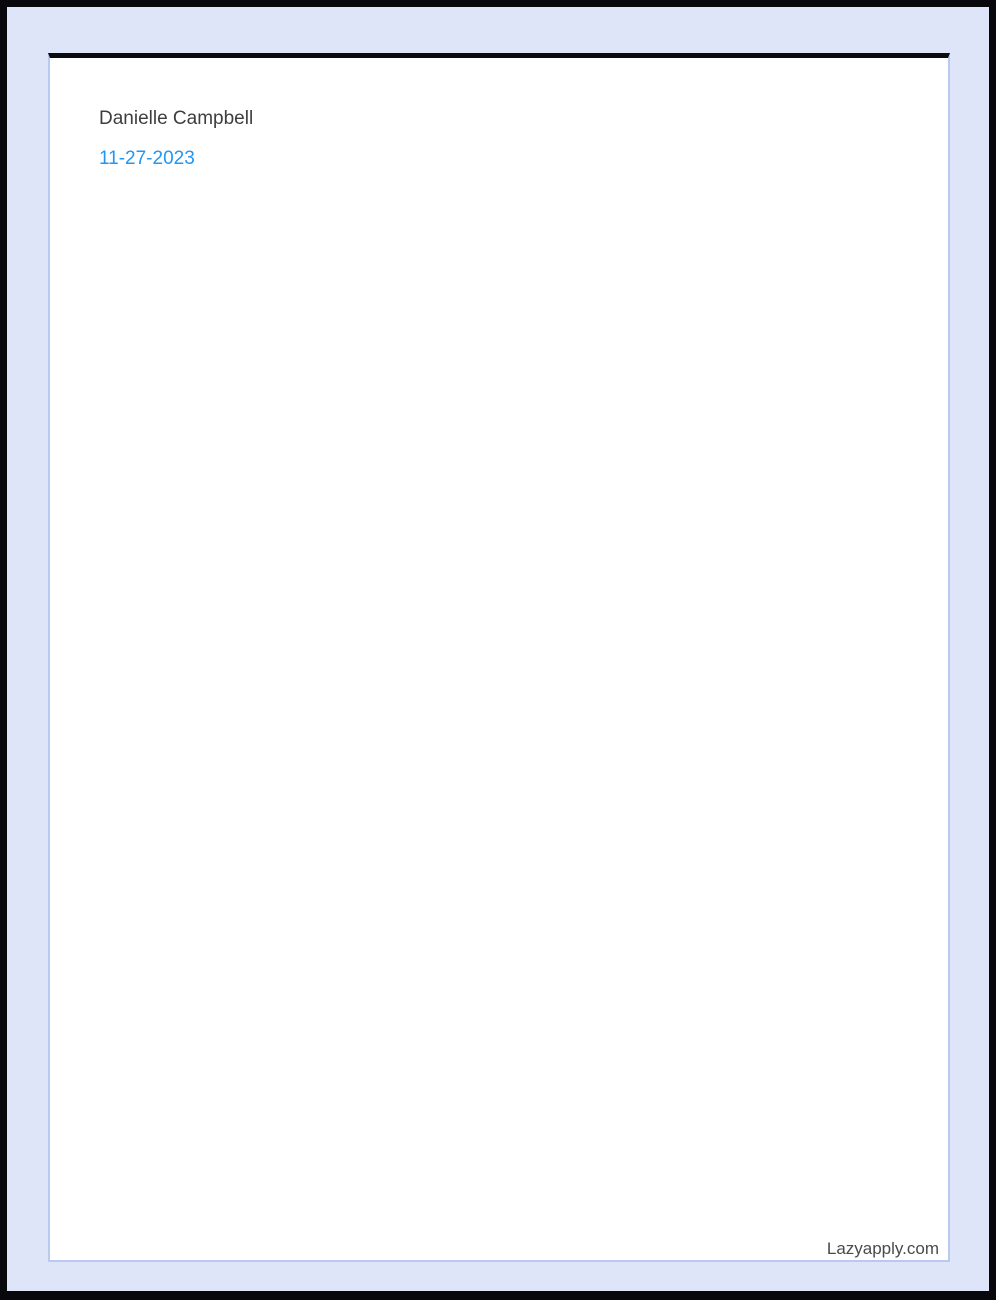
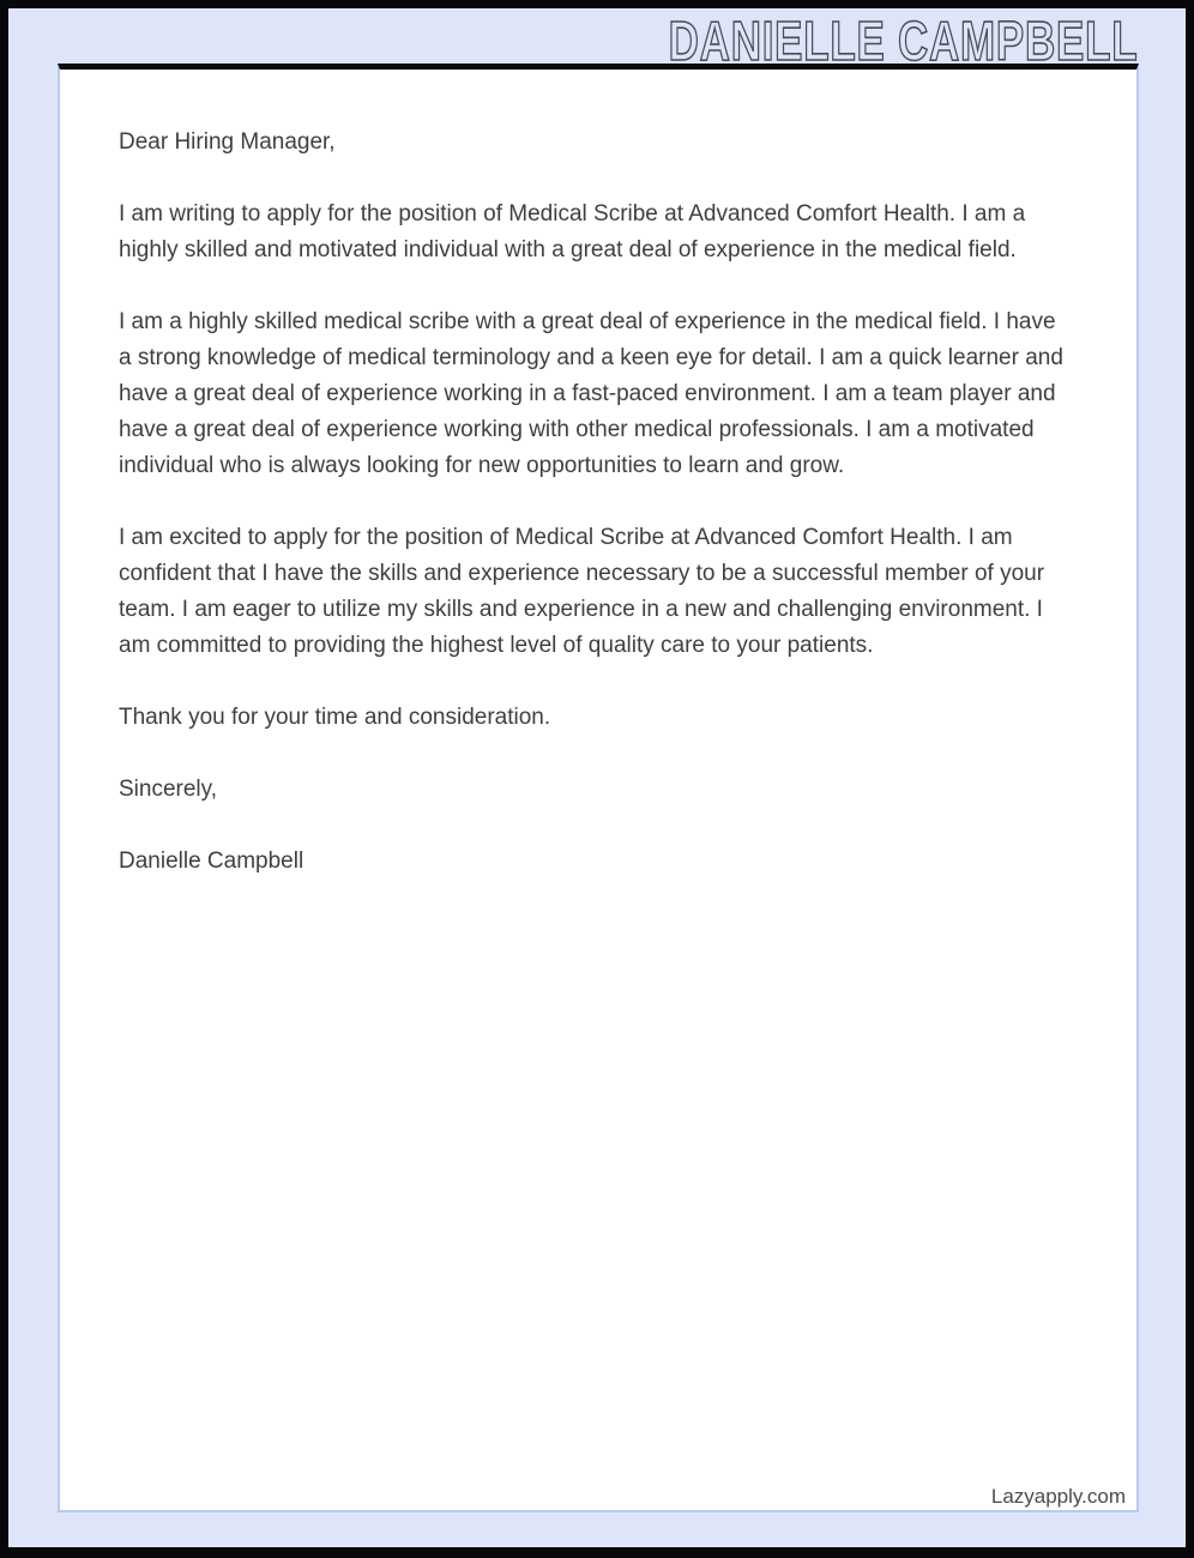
+ DANIELLE CAMPBELL
+ Dear Hiring Manager,
+ I am writing to apply for the position of Medical Scribe at Advanced Comfort Health. I am a highly skilled and motivated individual with a great deal of experience in the medical field.
+ I am a highly skilled medical scribe with a great deal of experience in the medical field. I have a strong knowledge of medical terminology and a keen eye for detail. I am a quick learner and have a great deal of experience working in a fast-paced environment. I am a team player and have a great deal of experience working with other medical professionals. I am a motivated individual who is always looking for new opportunities to learn and grow.
+ I am excited to apply for the position of Medical Scribe at Advanced Comfort Health. I am confident that I have the skills and experience necessary to be a successful member of your team. I am eager to utilize my skills and experience in a new and challenging environment. I am committed to providing the highest level of quality care to your patients.
+ Thank you for your time and consideration.
+ Sincerely,
  Danielle Campbell
- 11-27-2023
  Lazyapply.com
